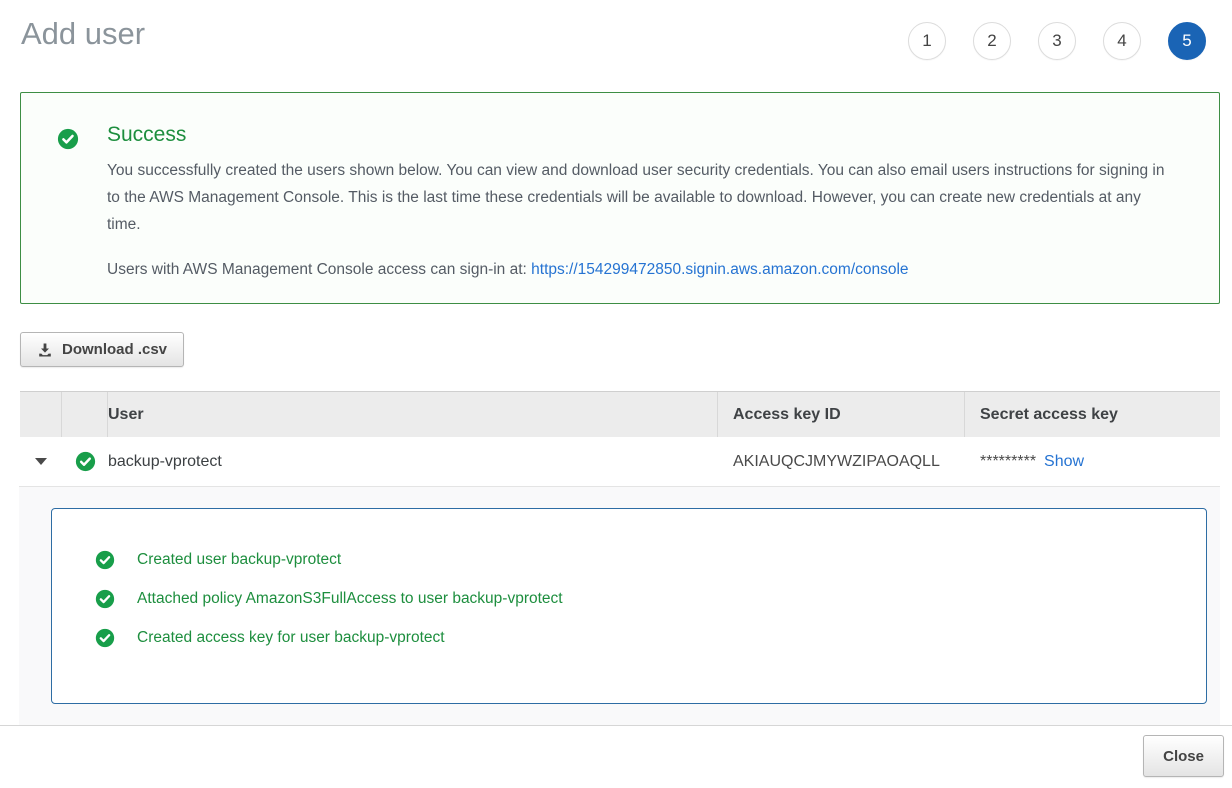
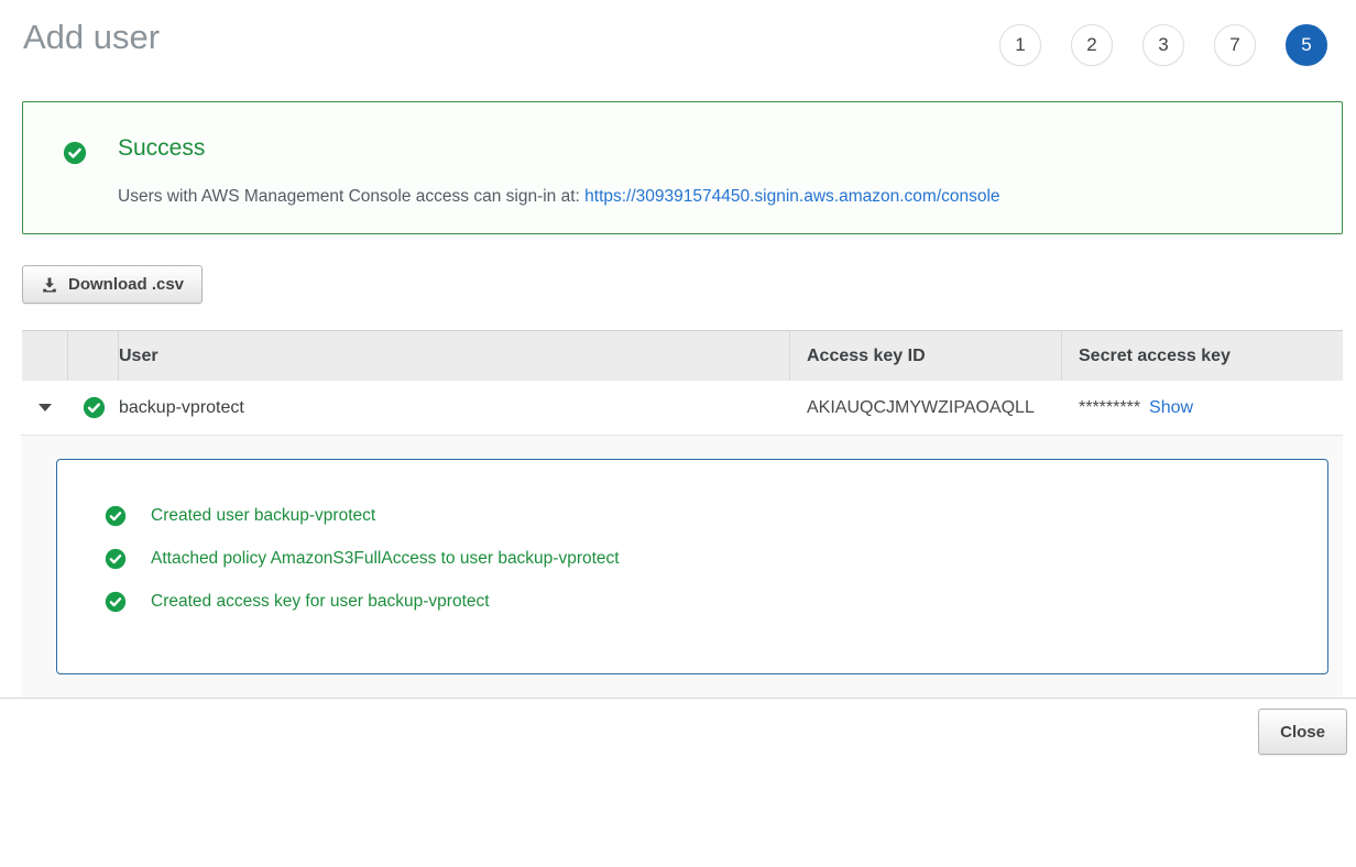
  Add user
  1
  2
  3
- 4
+ 7
  5
  Success
- You successfully created the users shown below. You can view and download user security credentials. You can also email users instructions for signing in to the AWS Management Console. This is the last time these credentials will be available to download. However, you can create new credentials at any time.
- Users with AWS Management Console access can sign-in at: https://154299472850.signin.aws.amazon.com/console
+ Users with AWS Management Console access can sign-in at: https://309391574450.signin.aws.amazon.com/console
  Download .csv
  User
  Access key ID
  Secret access key
  backup-vprotect
  AKIAUQCJMYWZIPAOAQLL
  *********
  Show
  Created user backup-vprotect
  Attached policy AmazonS3FullAccess to user backup-vprotect
  Created access key for user backup-vprotect
  Close
